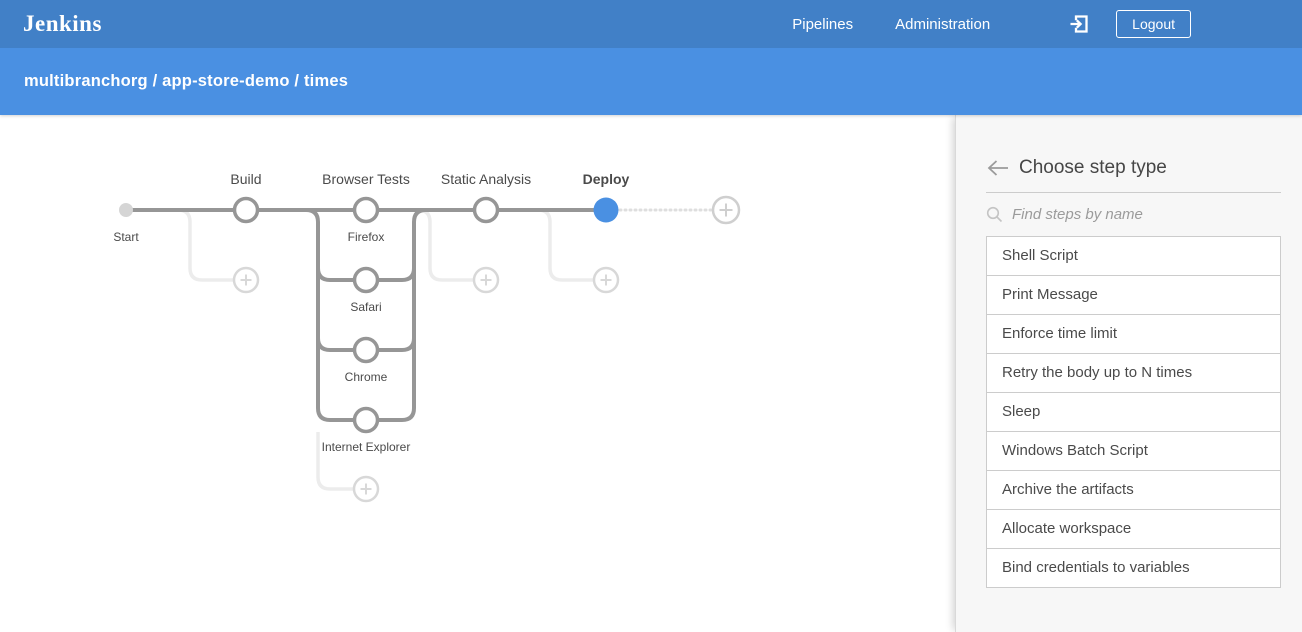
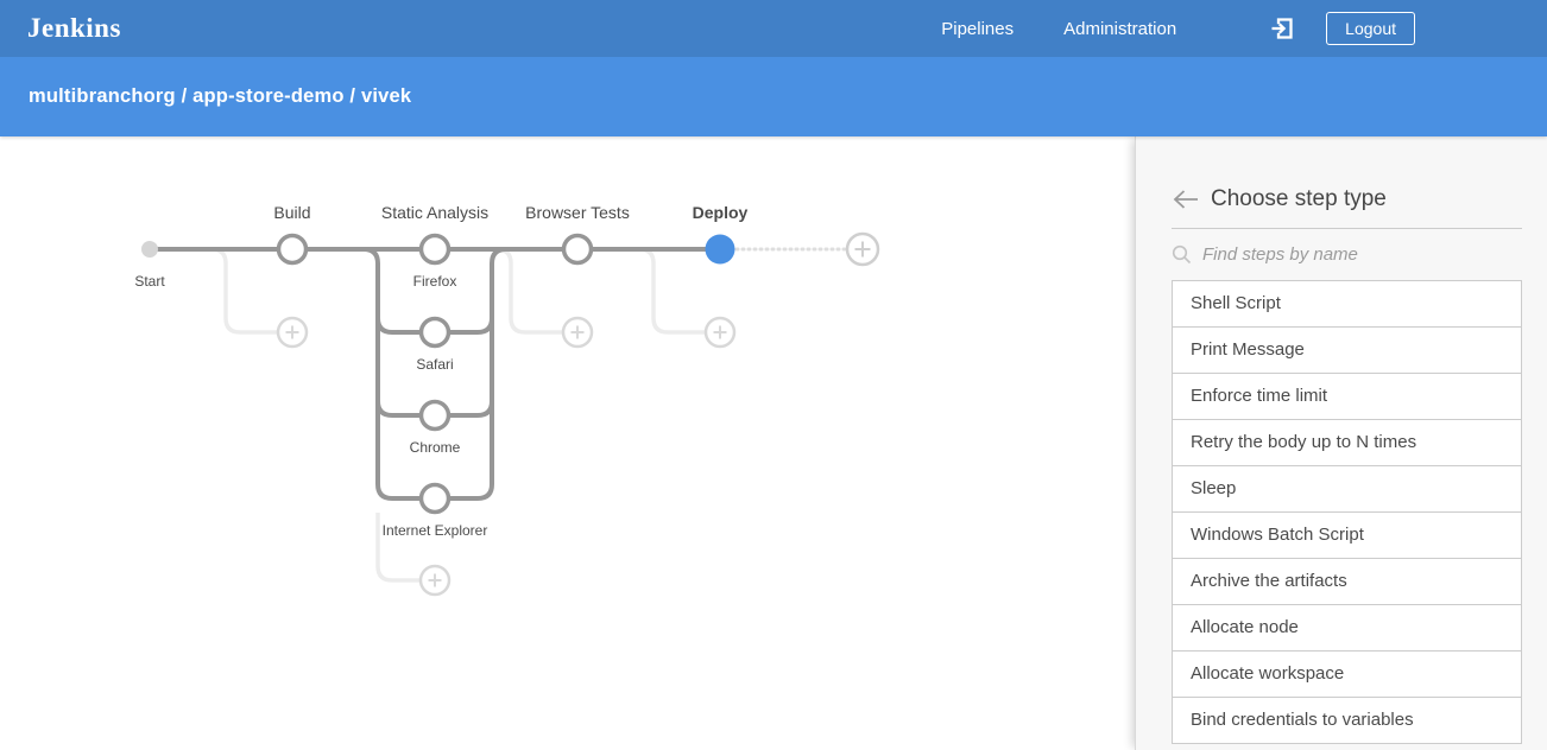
  Jenkins
  Pipelines
  Administration
  Logout
- multibranchorg / app-store-demo / times
+ multibranchorg / app-store-demo / vivek
  Start
  Build
- Browser Tests
+ Static Analysis
  Firefox
  Safari
  Chrome
  Internet Explorer
- Static Analysis
+ Browser Tests
  Deploy
  Choose step type
  Find steps by name
  Shell Script
  Print Message
  Enforce time limit
  Retry the body up to N times
  Sleep
  Windows Batch Script
  Archive the artifacts
+ Allocate node
  Allocate workspace
  Bind credentials to variables
